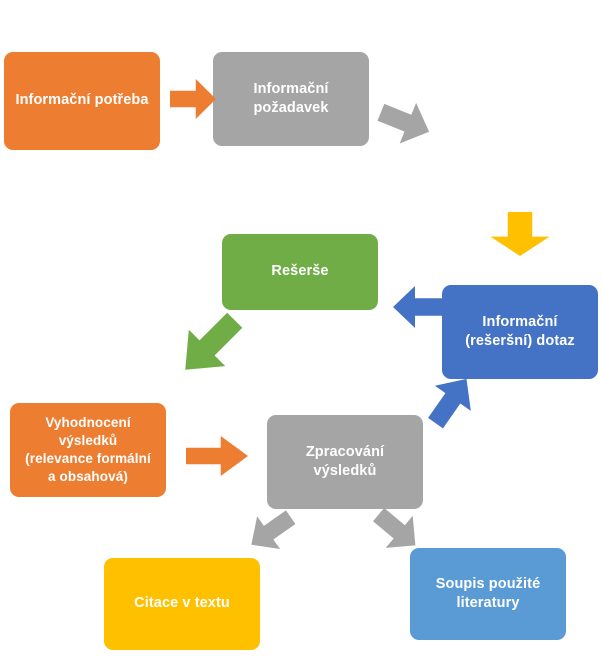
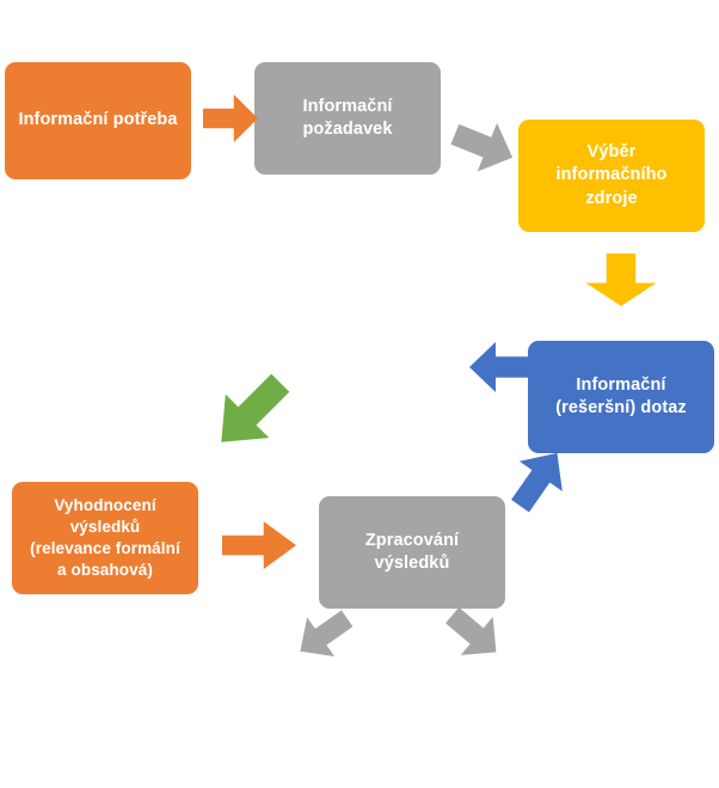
  Informační potřeba
  Informační
  požadavek
+ Výběr
+ informačního
+ zdroje
  Informační
  (rešeršní) dotaz
- Rešerše
  Vyhodnocení
  výsledků
  (relevance formální
  a obsahová)
  Zpracování
  výsledků
- Citace v textu
- Soupis použité
- literatury
